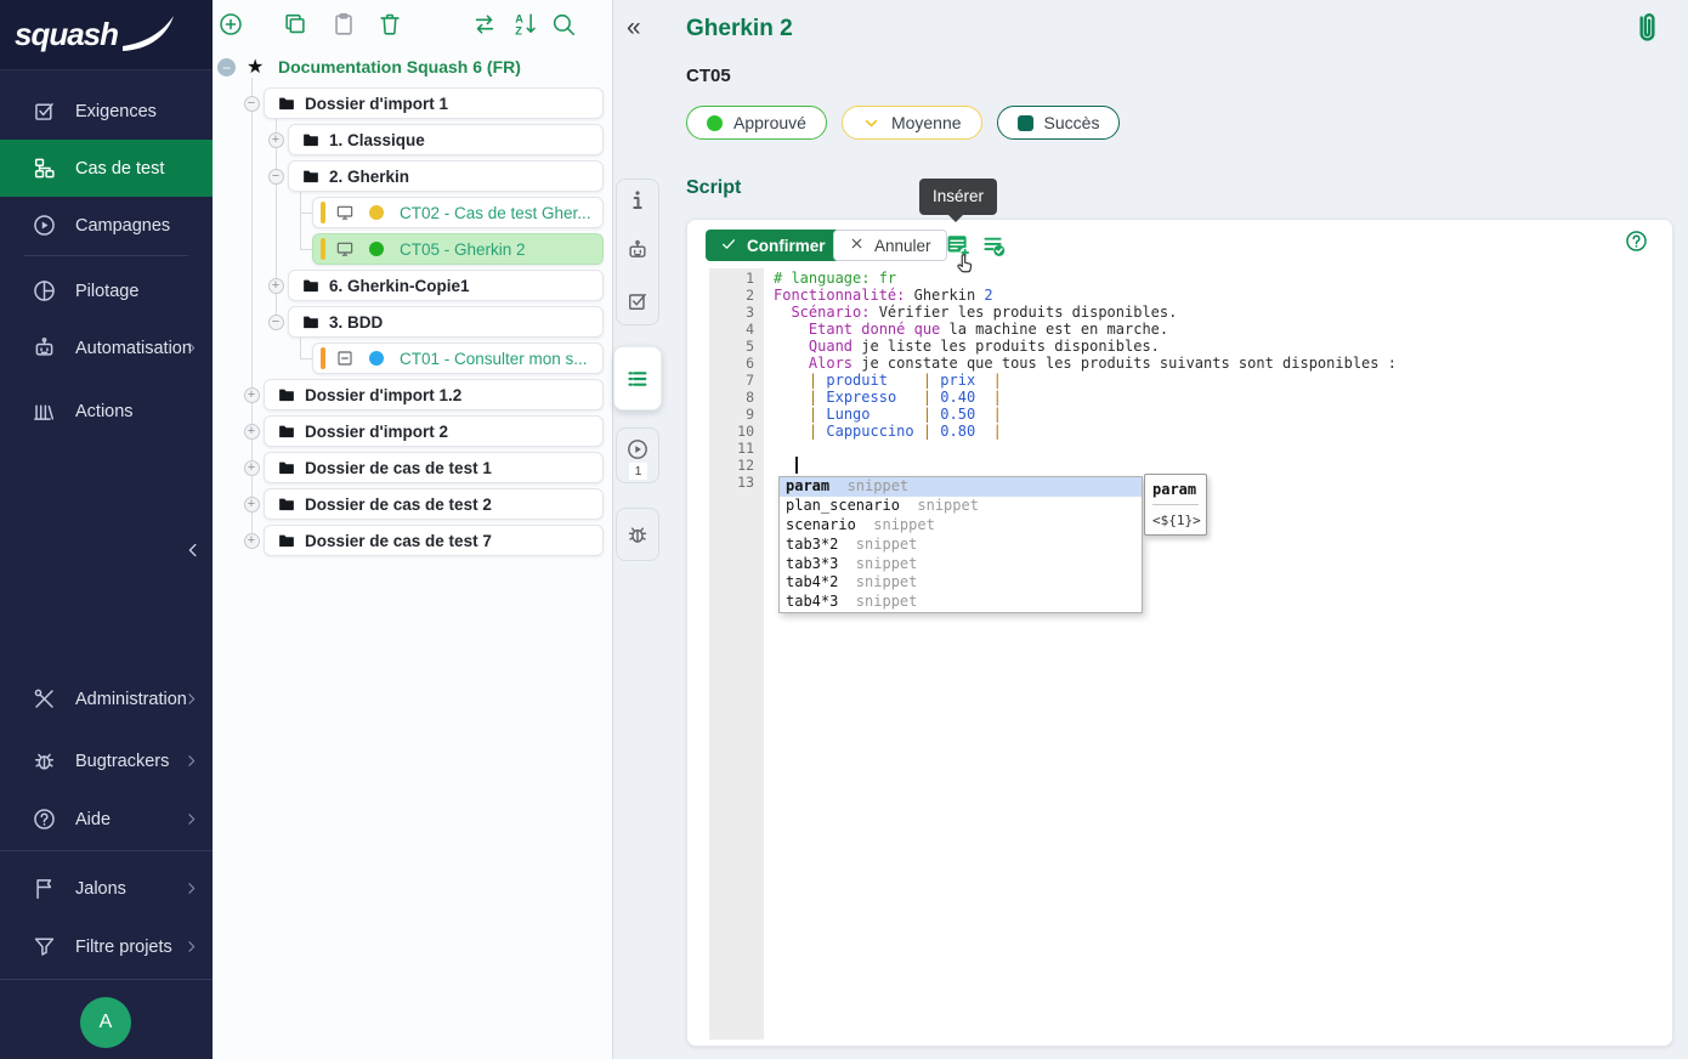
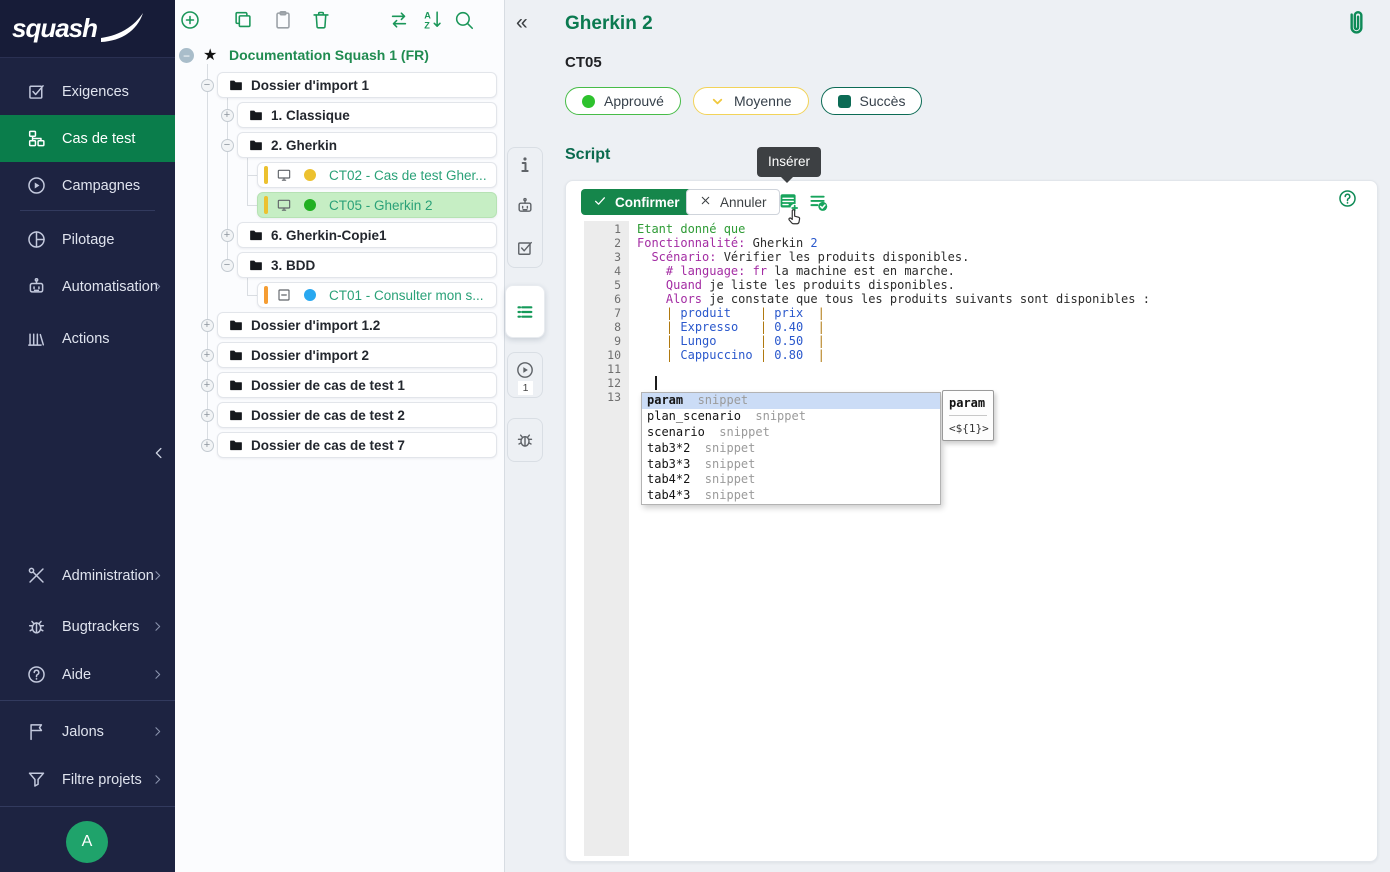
  squash
  Exigences
  Cas de test
  Campagnes
  Pilotage
  Automatisation
  Actions
  Administration
  Bugtrackers
  Aide
  Jalons
  Filtre projets
  A
  A
  Z
  −
  ★
- Documentation Squash 6 (FR)
+ Documentation Squash 1 (FR)
  Dossier d'import 1
  −
  1. Classique
  +
  2. Gherkin
  −
  CT02 - Cas de test Gher...
  CT05 - Gherkin 2
  6. Gherkin-Copie1
  +
  3. BDD
  −
  CT01 - Consulter mon s...
  Dossier d'import 1.2
  +
  Dossier d'import 2
  +
  Dossier de cas de test 1
  +
  Dossier de cas de test 2
  +
  Dossier de cas de test 7
  +
  1
  «
  Gherkin 2
  CT05
  Approuvé
  Moyenne
  Succès
  Script
  Insérer
  Confirmer
  Annuler
  1
  2
  3
  4
  5
  6
  7
  8
  9
  10
  11
  12
  13
- # language: fr
+ Etant donné que
  Fonctionnalité: Gherkin 2
  Scénario: Vérifier les produits disponibles.
- Etant donné que la machine est en marche.
+ # language: fr la machine est en marche.
  Quand je liste les produits disponibles.
  Alors je constate que tous les produits suivants sont disponibles :
  | produit | prix |
  | Expresso | 0.40 |
  | Lungo | 0.50 |
  | Cappuccino | 0.80 |
  param snippet
  plan_scenario snippet
  scenario snippet
  tab3*2 snippet
  tab3*3 snippet
  tab4*2 snippet
  tab4*3 snippet
  param
  <${1}>
